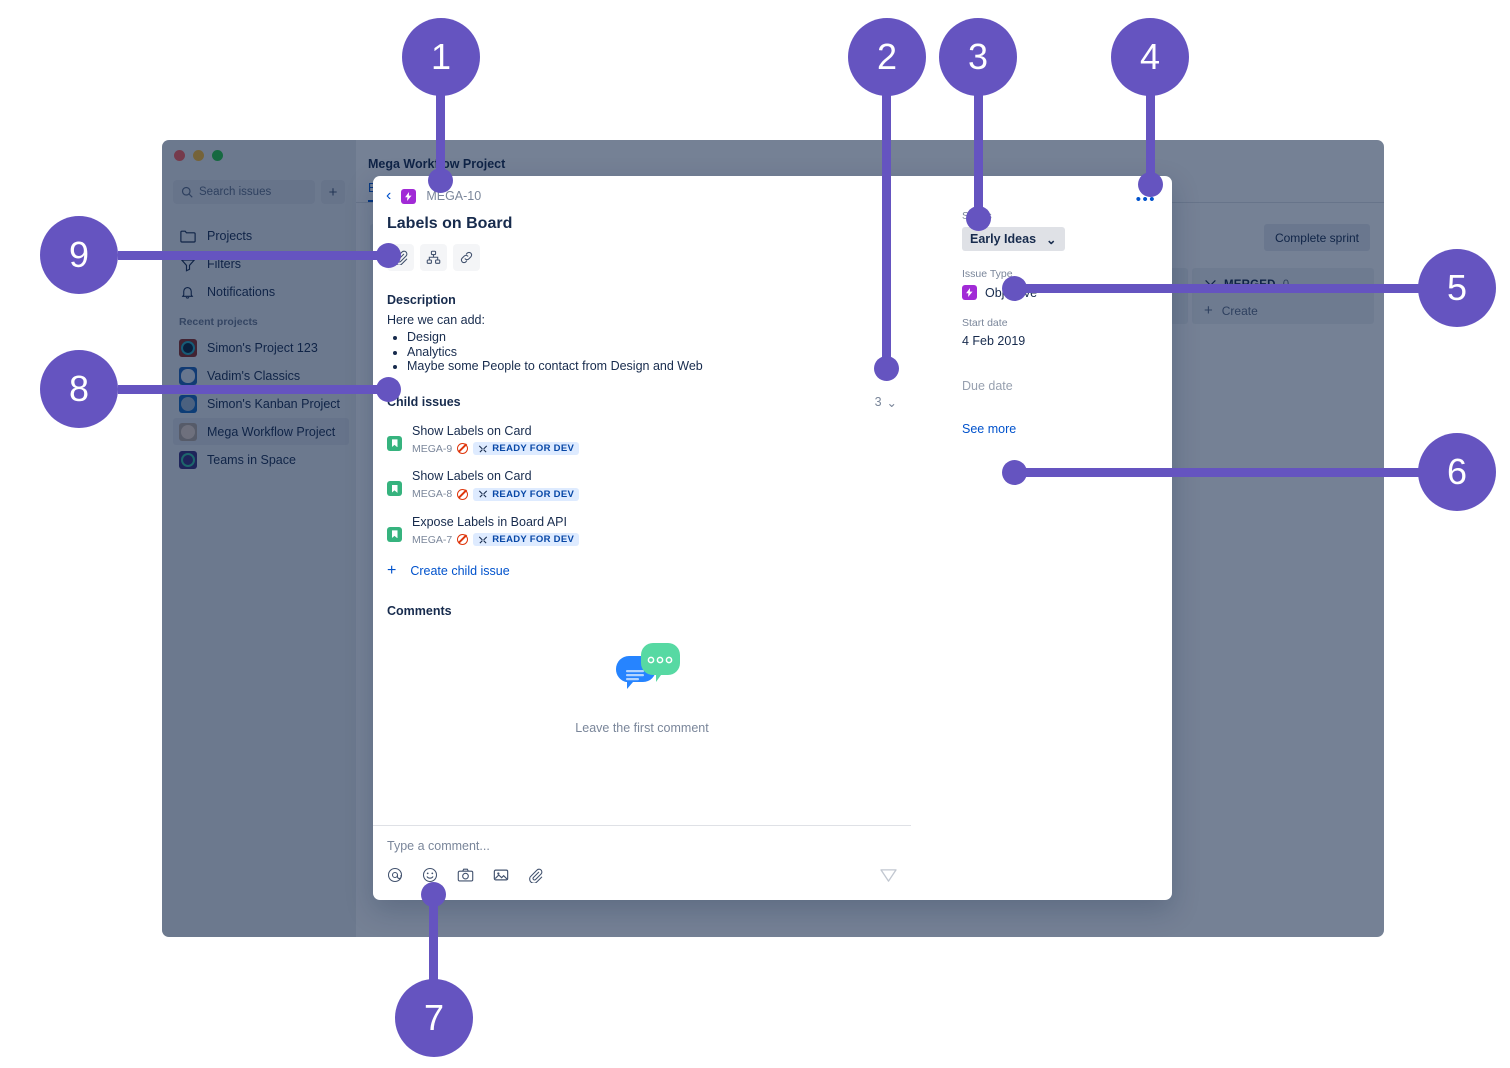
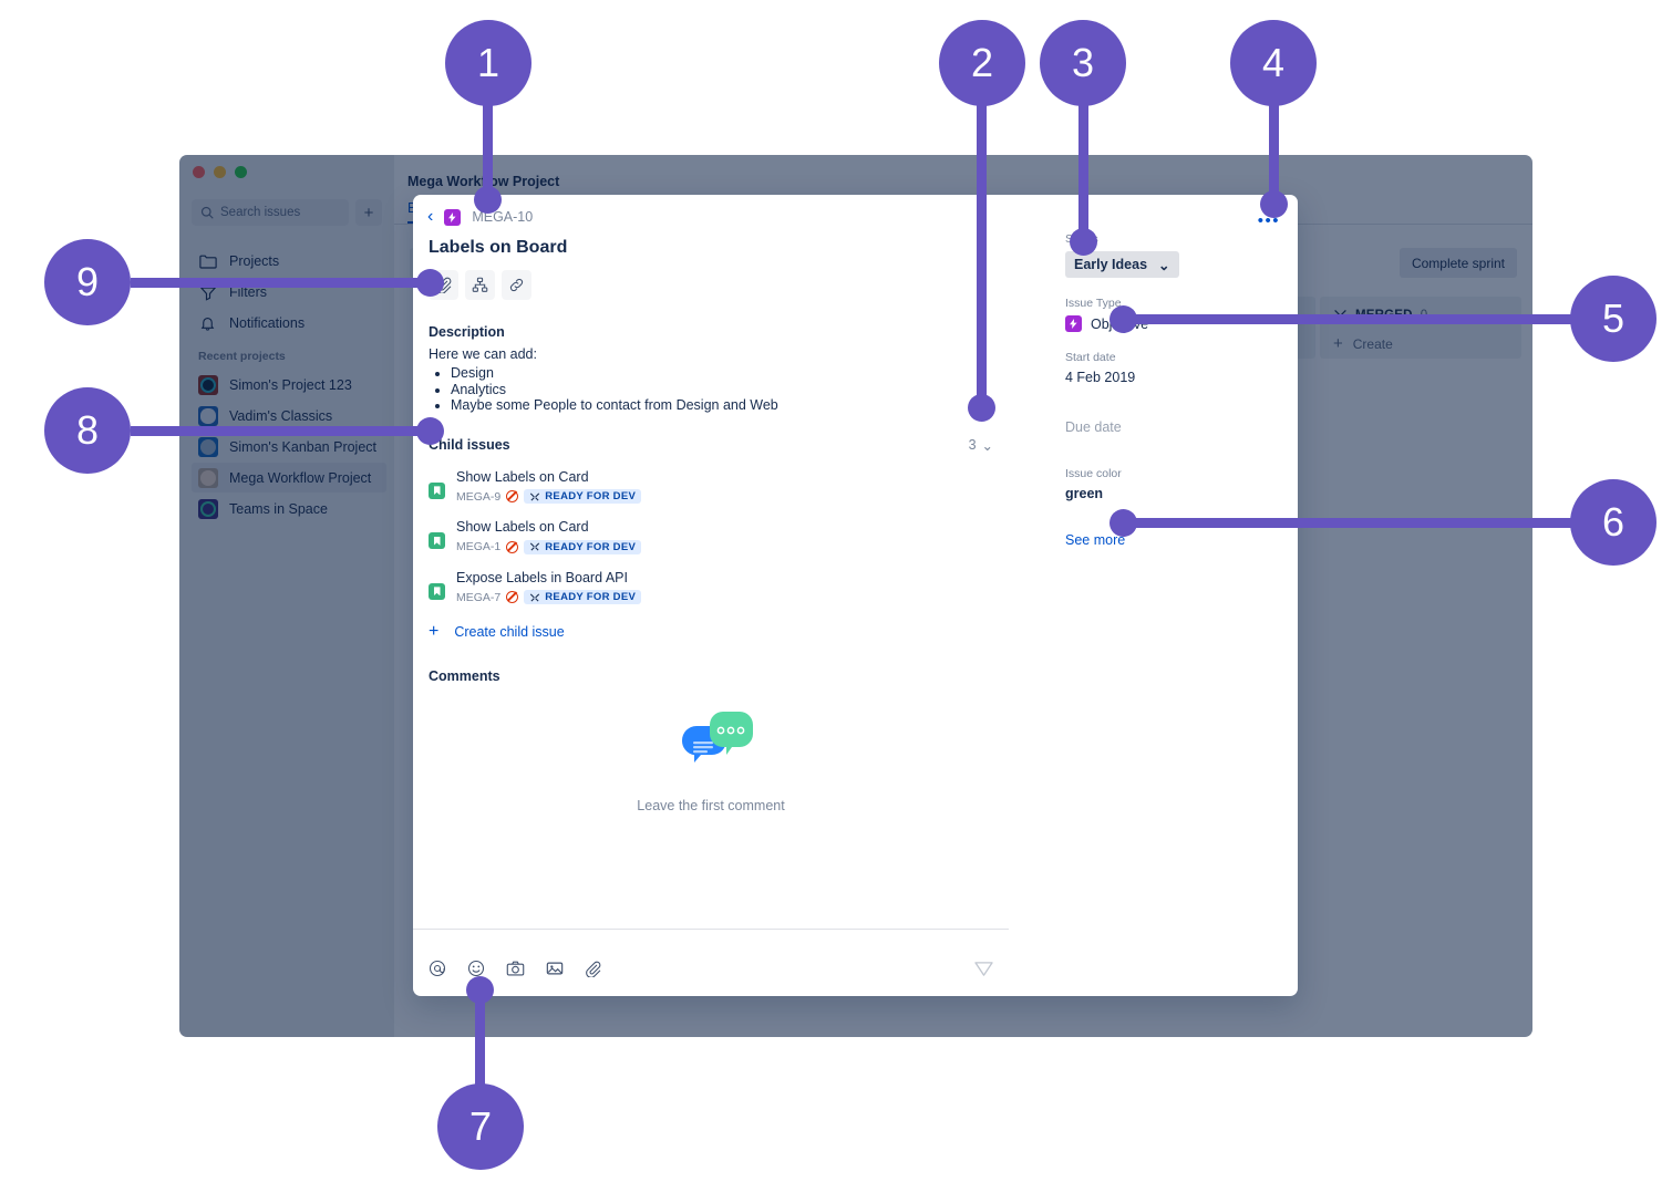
  Search issues
  +
  Projects
  Filters
  Notifications
  Recent projects
  Simon's Project 123
  Vadim's Classics
  Simon's Kanban Project
  Mega Workflow Project
  Teams in Space
  Mega Workow Project
  Complete sprint
  +
  Create
  ‹
  MEGA-10
  Labels on Board
  Description
  Here we can add:
  Design
  Analytics
  Maybe some People to contact from Design and Web
  Child issues
  3
  ⌄
  Show Labels on Card
  MEGA-9
  READY FOR DEV
  Show Labels on Card
- MEGA-8
+ MEGA-1
  READY FOR DEV
  Expose Labels in Board API
  MEGA-7
  READY FOR DEV
  +
  Create child issue
  Comments
  Leave the first comment
- Type a comment...
  •••
  Early Ideas
  ⌄
  Issue Type
  Start date
  4 Feb 2019
  Due date
+ Issue color
+ green
  See more
  1
  2
  3
  4
  5
  6
  7
  8
  9
